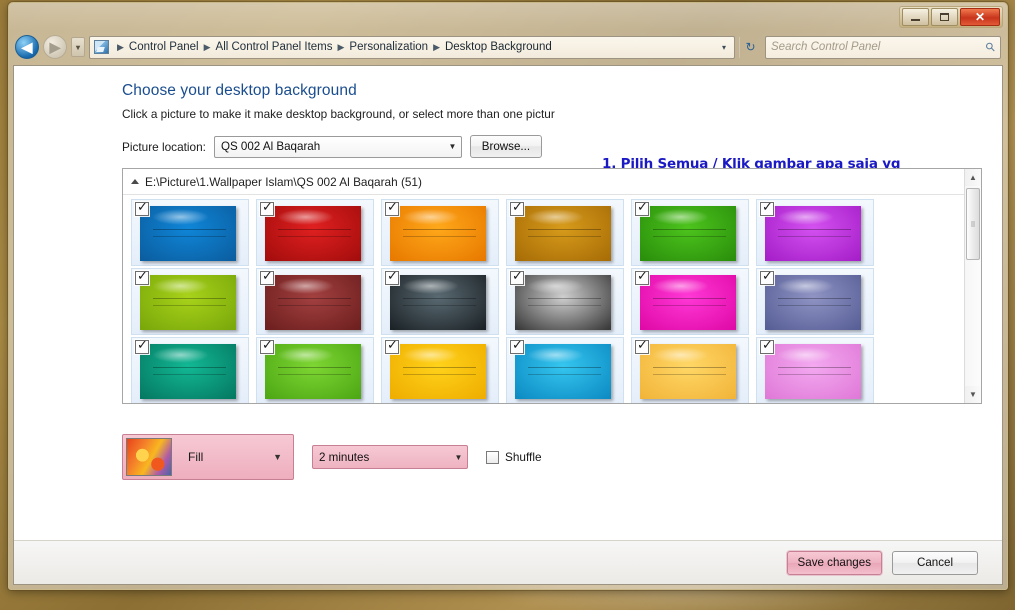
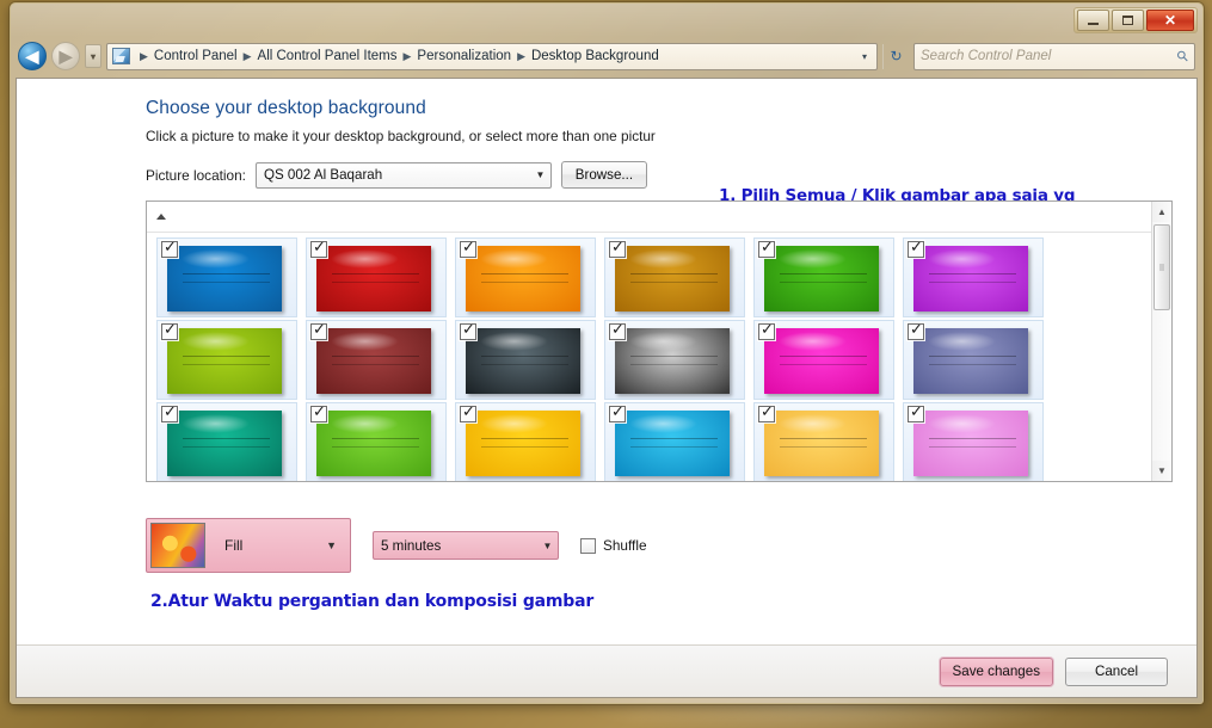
  ✕
  ◀
  ▶
  ▾
  ▶
  Control Panel
  ▶
  All Control Panel Items
  ▶
  Personalization
  ▶
  Desktop Background
  ▾
  ↻
  Search Control Panel
  Choose your desktop background
- Click a picture to make it make desktop background, or select more than one pictur
+ Click a picture to make it your desktop background, or select more than one pictur
  1. Pilih Semua / Klik gambar apa saja yg
  Picture location:
  QS 002 Al Baqarah
  ▼
  Browse...
- E:\Picture\1.Wallpaper Islam\QS 002 Al Baqarah (51)
  ▲
  ▼
+ 2.Atur Waktu pergantian dan komposisi gambar
  Fill
  ▼
- 2 minutes
+ 5 minutes
  ▼
  Shuffle
  Save changes
  Cancel
